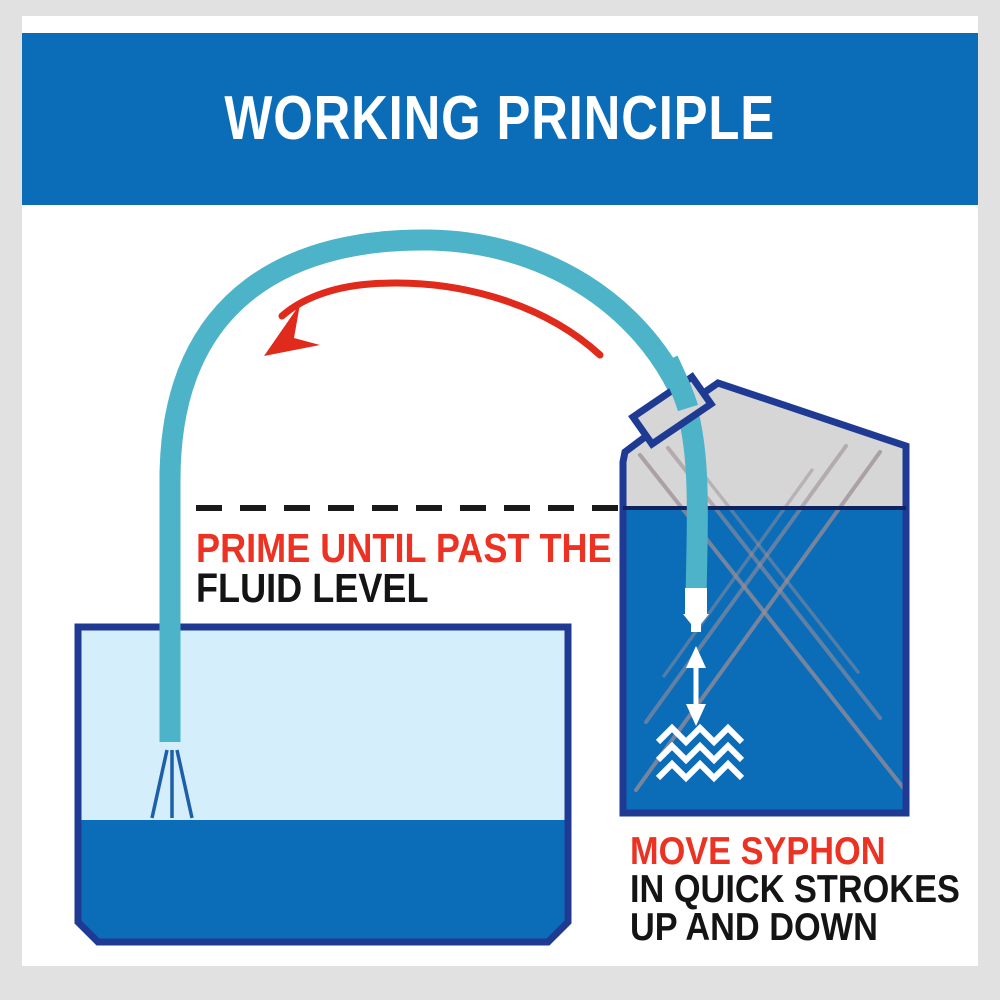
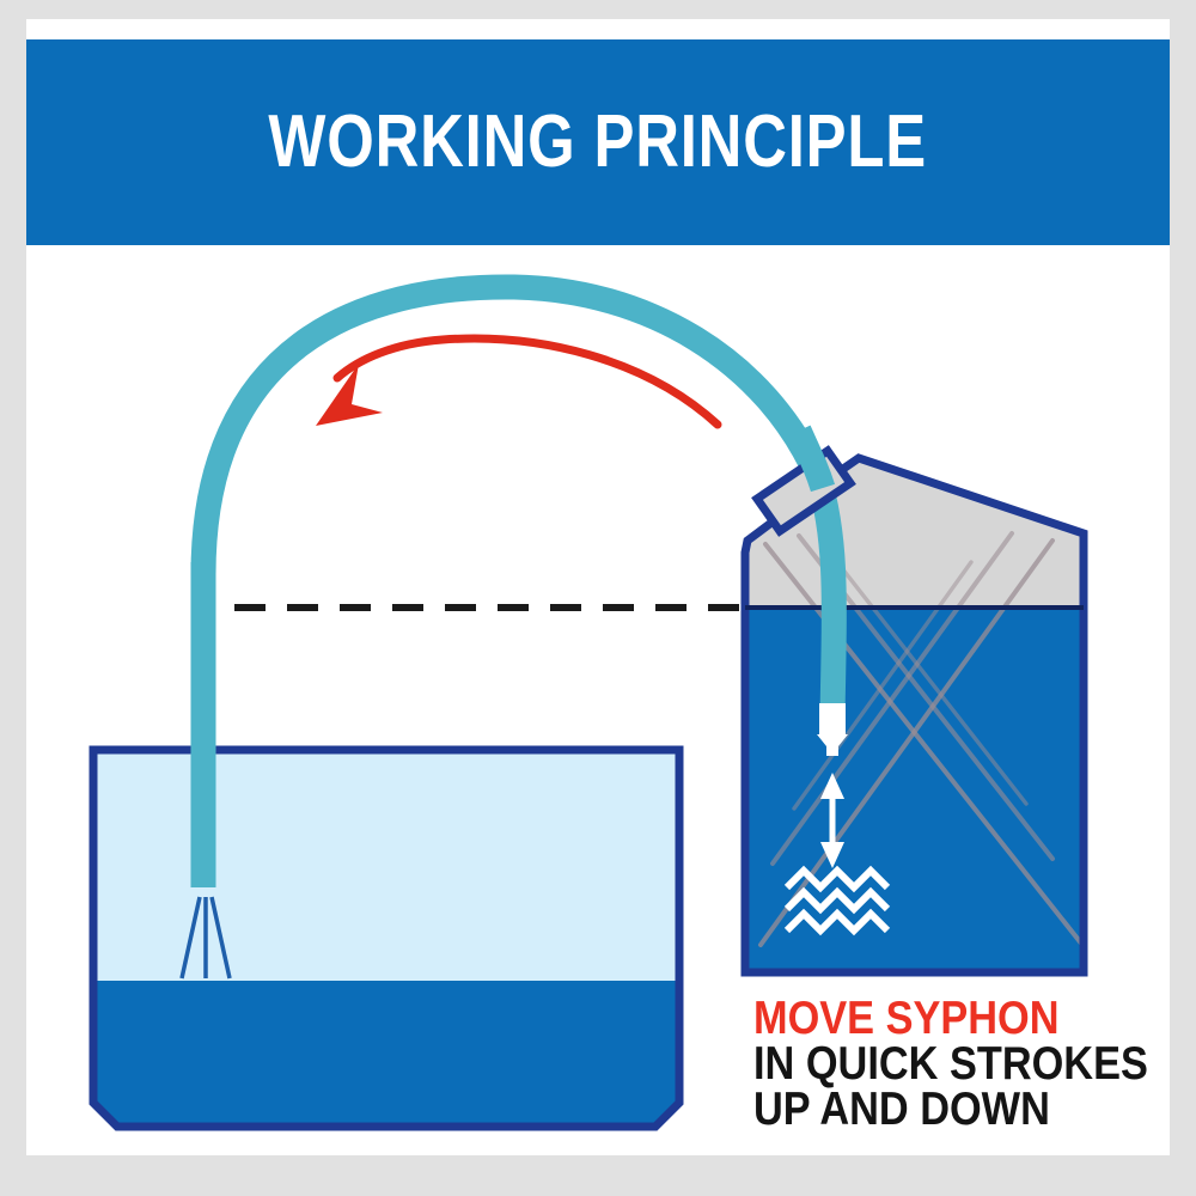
  WORKING PRINCIPLE
- PRIME UNTIL PAST THE
- FLUID LEVEL
  MOVE SYPHON
  IN QUICK STROKES
  UP AND DOWN
